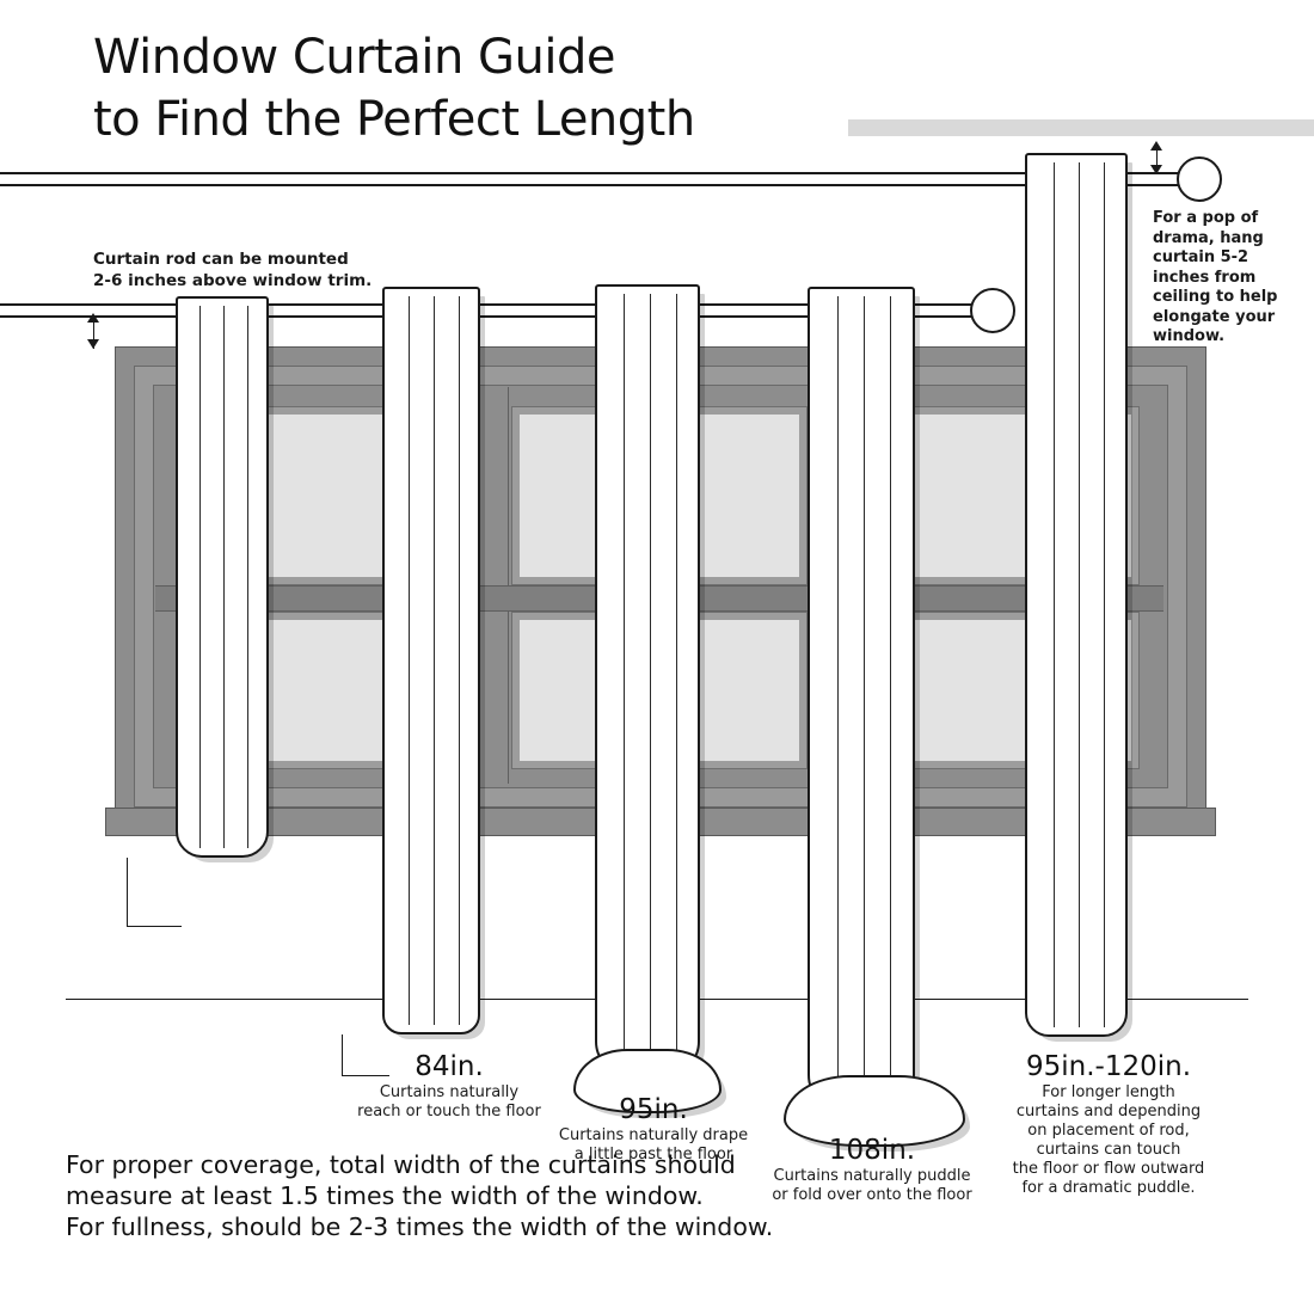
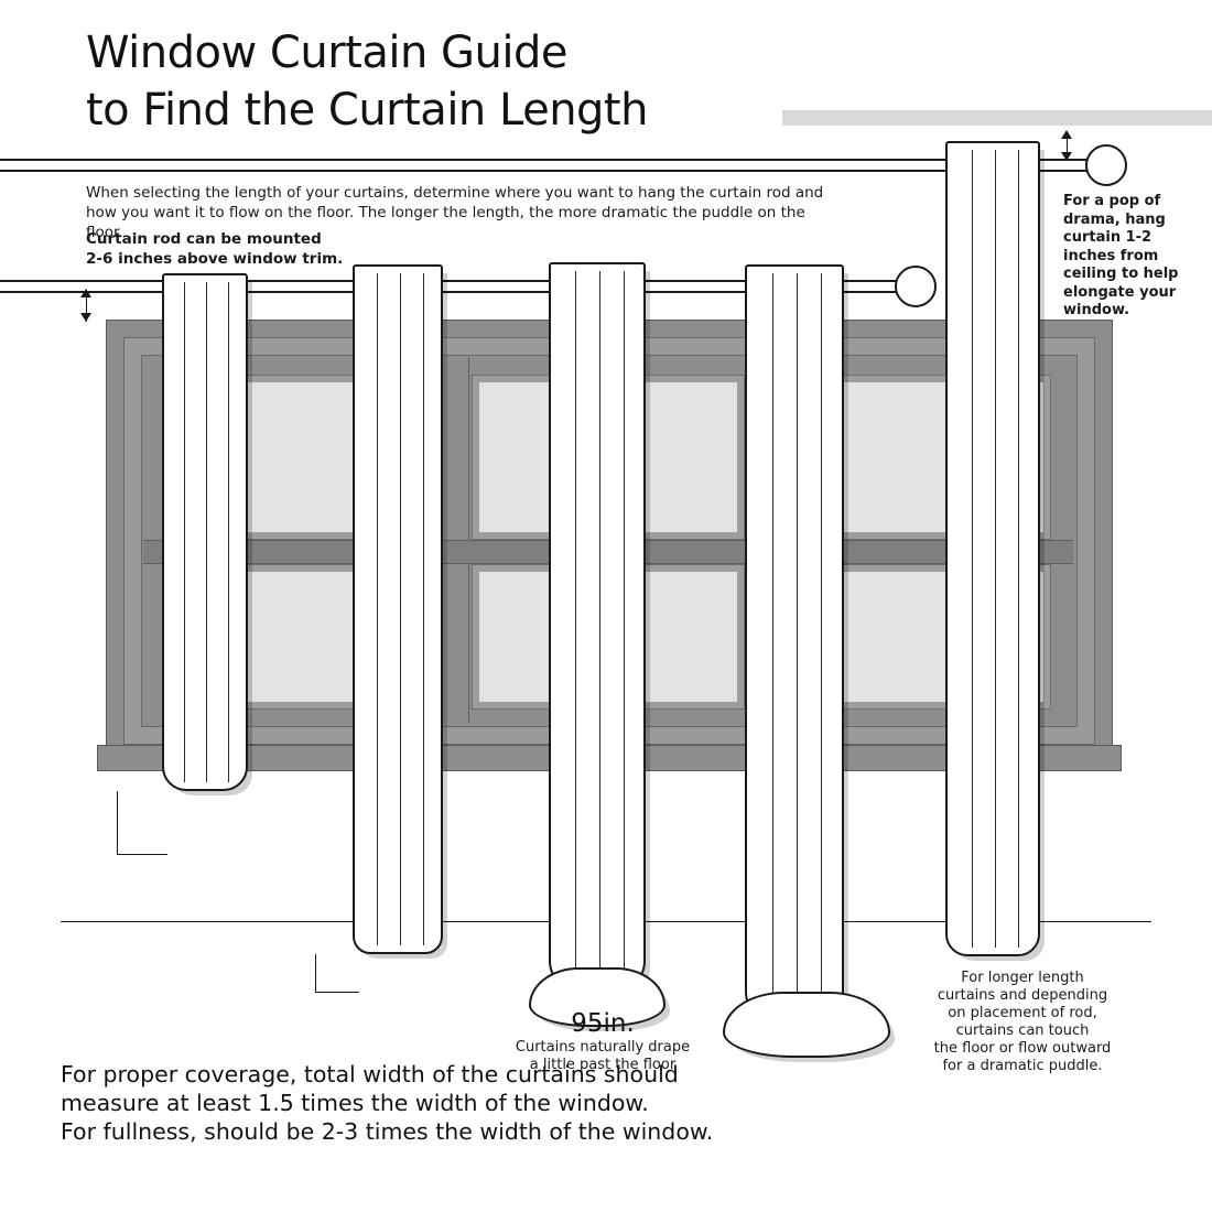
- Window Curtain Guide to Find the Perfect Length
+ Window Curtain Guide to Find the Curtain Length
+ When selecting the length of your curtains, determine where you want to hang the curtain rod and how you want it to flow on the floor. The longer the length, the more dramatic the puddle on the floor.
  Curtain rod can be mounted
  2-6 inches above window trim.
- 84in.
- Curtains naturally
- reach or touch the floor
  95in.
  Curtains naturally drape
  a little past the floor
- 108in.
- Curtains naturally puddle
- or fold over onto the floor
- 95in.-120in.
  For longer length
  curtains and depending
  on placement of rod,
  curtains can touch
  the floor or flow outward
  for a dramatic puddle.
- For a pop of drama, hang curtain 5-2 inches from ceiling to help elongate your window.
+ For a pop of drama, hang curtain 1-2 inches from ceiling to help elongate your window.
  For proper coverage, total width of the curtains should measure at least 1.5 times the width of the window.
  For fullness, should be 2-3 times the width of the window.
